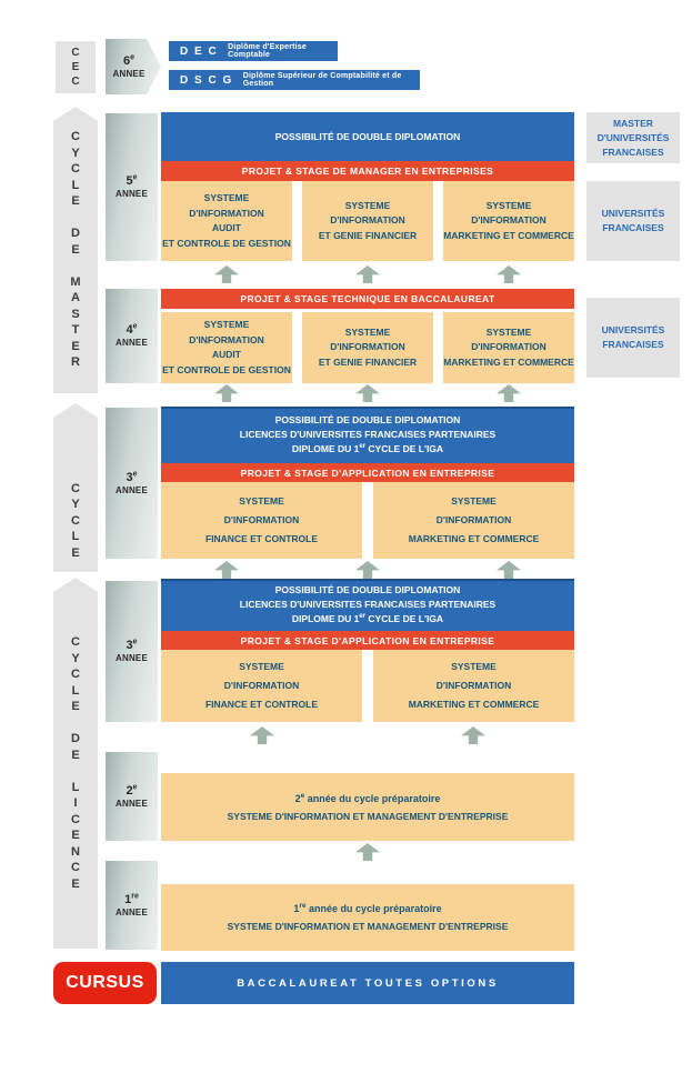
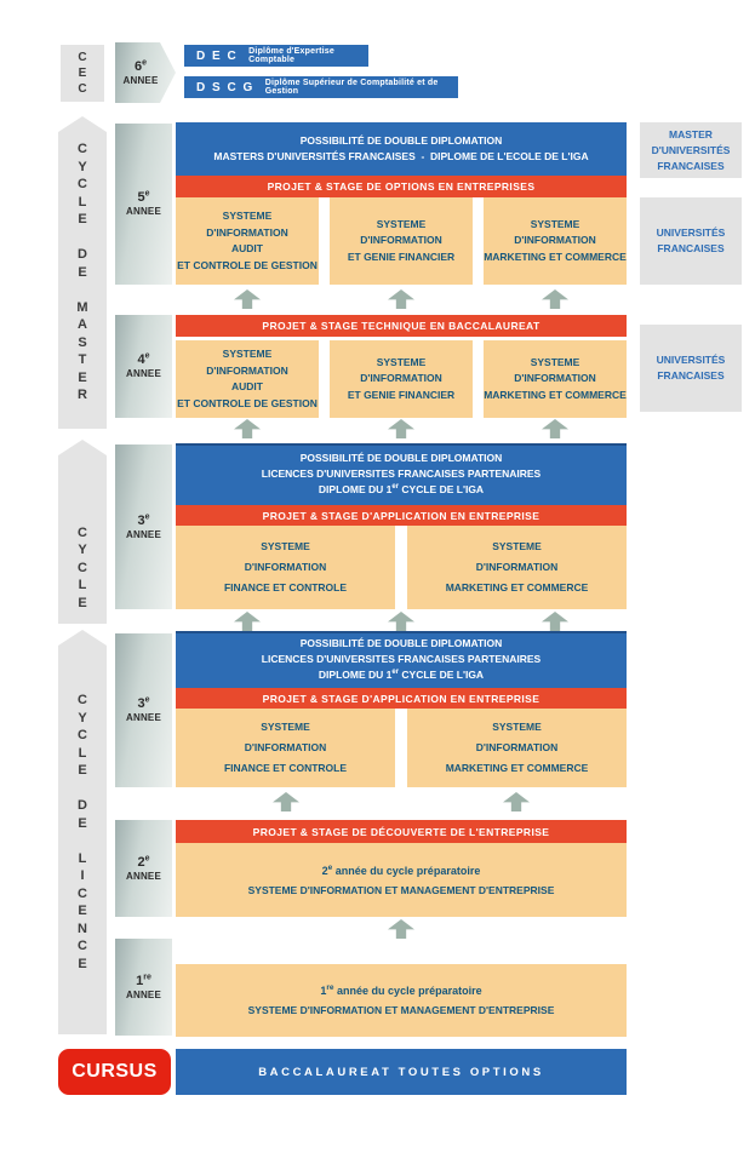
  C
  E
  C
  ANNEE
  D E C
  D S C G
  C
  Y
  C
  L
  E
  D
  E
  M
  A
  S
  T
  E
  R
  ANNEE
  POSSIBILITÉ DE DOUBLE DIPLOMATION
+ MASTERS D'UNIVERSITÉS FRANCAISES - DIPLOME DE L'ECOLE DE L'IGA
- PROJET & STAGE DE MANAGER EN ENTREPRISES
+ PROJET & STAGE DE OPTIONS EN ENTREPRISES
  SYSTEME
  D'INFORMATION
  AUDIT
  ET CONTROLE DE GESTION
  SYSTEME
  D'INFORMATION
  ET GENIE FINANCIER
  SYSTEME
  D'INFORMATION
  MARKETING ET COMMERCE
  MASTER
  D'UNIVERSITÉS
  FRANCAISES
  UNIVERSITÉS
  FRANCAISES
  ANNEE
  PROJET & STAGE TECHNIQUE EN BACCALAUREAT
  SYSTEME
  D'INFORMATION
  AUDIT
  ET CONTROLE DE GESTION
  SYSTEME
  D'INFORMATION
  ET GENIE FINANCIER
  SYSTEME
  D'INFORMATION
  MARKETING ET COMMERCE
  UNIVERSITÉS
  FRANCAISES
  C
  Y
  C
  L
  E
  ANNEE
  POSSIBILITÉ DE DOUBLE DIPLOMATION
  LICENCES D'UNIVERSITES FRANCAISES PARTENAIRES
  DIPLOME DU 1 CYCLE DE L'IGA
  PROJET & STAGE D'APPLICATION EN ENTREPRISE
  SYSTEME
  D'INFORMATION
  FINANCE ET CONTROLE
  SYSTEME
  D'INFORMATION
  MARKETING ET COMMERCE
  C
  Y
  C
  L
  E
  D
  E
  L
  I
  C
  E
  N
  C
  E
  ANNEE
  POSSIBILITÉ DE DOUBLE DIPLOMATION
  LICENCES D'UNIVERSITES FRANCAISES PARTENAIRES
  DIPLOME DU 1 CYCLE DE L'IGA
  PROJET & STAGE D'APPLICATION EN ENTREPRISE
  SYSTEME
  D'INFORMATION
  FINANCE ET CONTROLE
  SYSTEME
  D'INFORMATION
  MARKETING ET COMMERCE
  ANNEE
+ PROJET & STAGE DE DÉCOUVERTE DE L'ENTREPRISE
  2 année du cycle préparatoire
  SYSTEME D'INFORMATION ET MANAGEMENT D'ENTREPRISE
  ANNEE
  1 année du cycle préparatoire
  SYSTEME D'INFORMATION ET MANAGEMENT D'ENTREPRISE
  CURSUS
  BACCALAUREAT TOUTES OPTIONS
